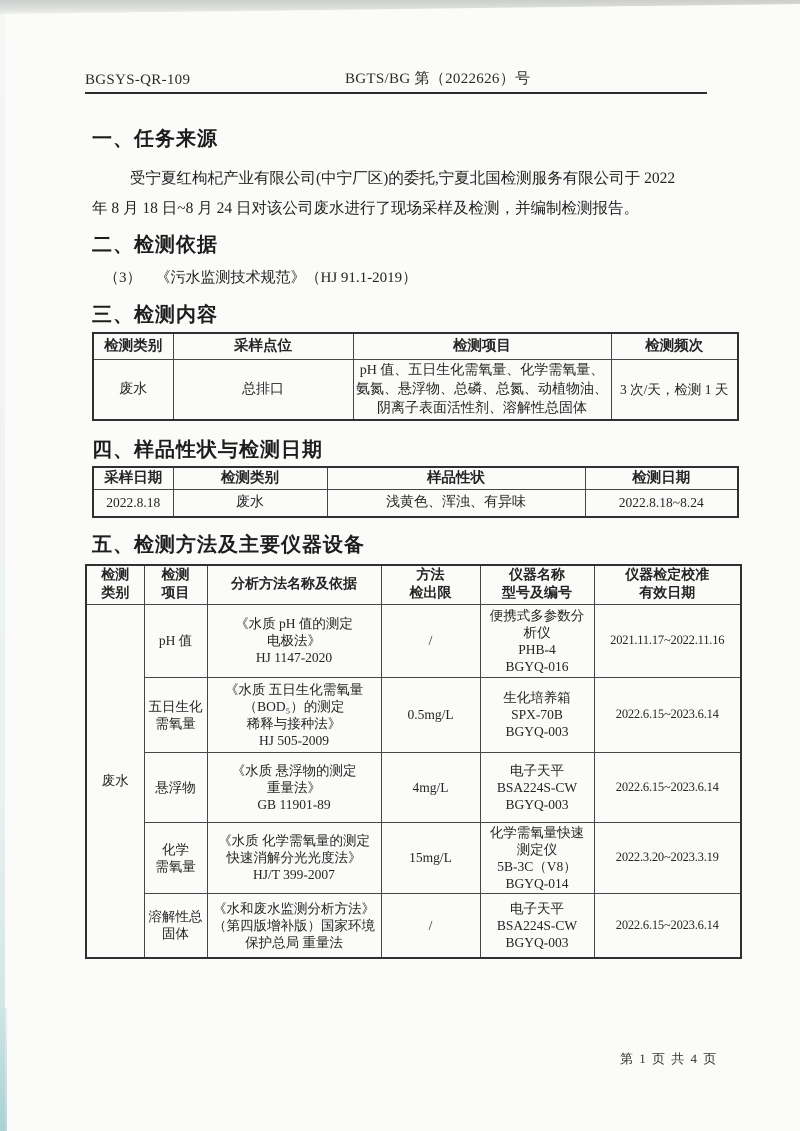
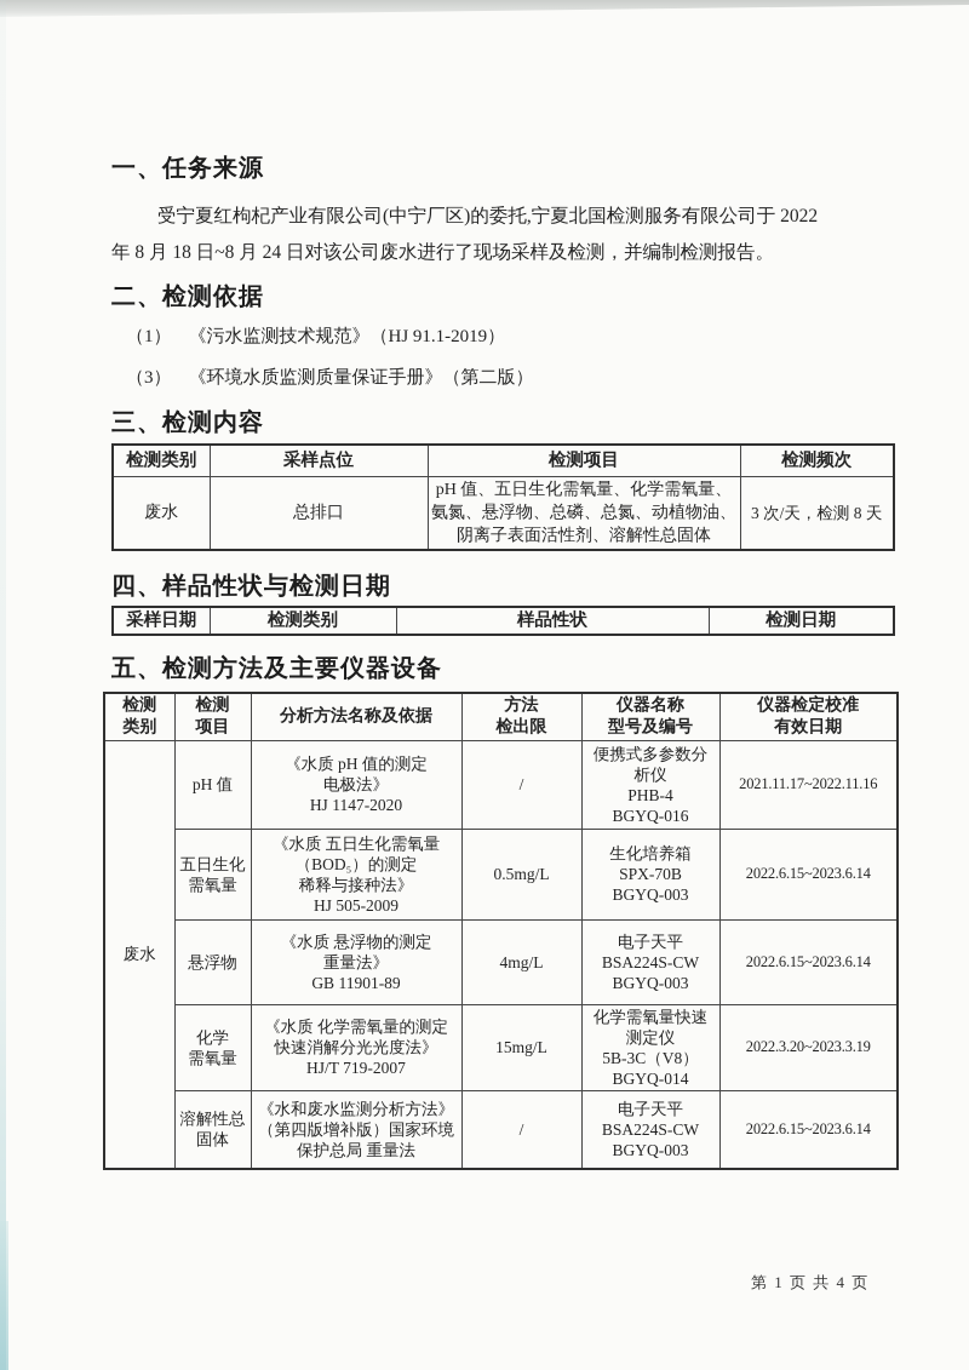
- BGSYS-QR-109
- BGTS/BG 第（2022626）号
  一、任务来源
  受宁夏红枸杞产业有限公司(中宁厂区)的委托,宁夏北国检测服务有限公司于 2022
  年 8 月 18 日~8 月 24 日对该公司废水进行了现场采样及检测，并编制检测报告。
  二、检测依据
- （3） 《污水监测技术规范》（HJ 91.1-2019）
+ （1） 《污水监测技术规范》（HJ 91.1-2019）
+ （3） 《环境水质监测质量保证手册》（第二版）
  三、检测内容
  检测类别	采样点位	检测项目	检测频次
- 废水	总排口	pH 值、五日生化需氧量、化学需氧量、 氨氮、悬浮物、总磷、总氮、动植物油、 阴离子表面活性剂、溶解性总固体	3 次/天，检测 1 天
+ 废水	总排口	pH 值、五日生化需氧量、化学需氧量、 氨氮、悬浮物、总磷、总氮、动植物油、 阴离子表面活性剂、溶解性总固体	3 次/天，检测 8 天
  四、样品性状与检测日期
  采样日期	检测类别	样品性状	检测日期
- 2022.8.18	废水	浅黄色、浑浊、有异味	2022.8.18~8.24
  五、检测方法及主要仪器设备
  检测 类别	检测 项目	分析方法名称及依据	方法 检出限	仪器名称 型号及编号	仪器检定校准 有效日期
  废水	pH 值	《水质 pH 值的测定 电极法》 HJ 1147-2020	/	便携式多参数分 析仪 PHB-4 BGYQ-016	2021.11.17~2022.11.16
  五日生化 需氧量	《水质 五日生化需氧量 （BOD₅）的测定 稀释与接种法》 HJ 505-2009	0.5mg/L	生化培养箱 SPX-70B BGYQ-003	2022.6.15~2023.6.14
  悬浮物	《水质 悬浮物的测定 重量法》 GB 11901-89	4mg/L	电子天平 BSA224S-CW BGYQ-003	2022.6.15~2023.6.14
- 化学 需氧量	《水质 化学需氧量的测定 快速消解分光光度法》 HJ/T 399-2007	15mg/L	化学需氧量快速 测定仪 5B-3C（V8） BGYQ-014	2022.3.20~2023.3.19
+ 化学 需氧量	《水质 化学需氧量的测定 快速消解分光光度法》 HJ/T 719-2007	15mg/L	化学需氧量快速 测定仪 5B-3C（V8） BGYQ-014	2022.3.20~2023.3.19
  溶解性总 固体	《水和废水监测分析方法》 （第四版增补版）国家环境 保护总局 重量法	/	电子天平 BSA224S-CW BGYQ-003	2022.6.15~2023.6.14
  第 1 页 共 4 页
